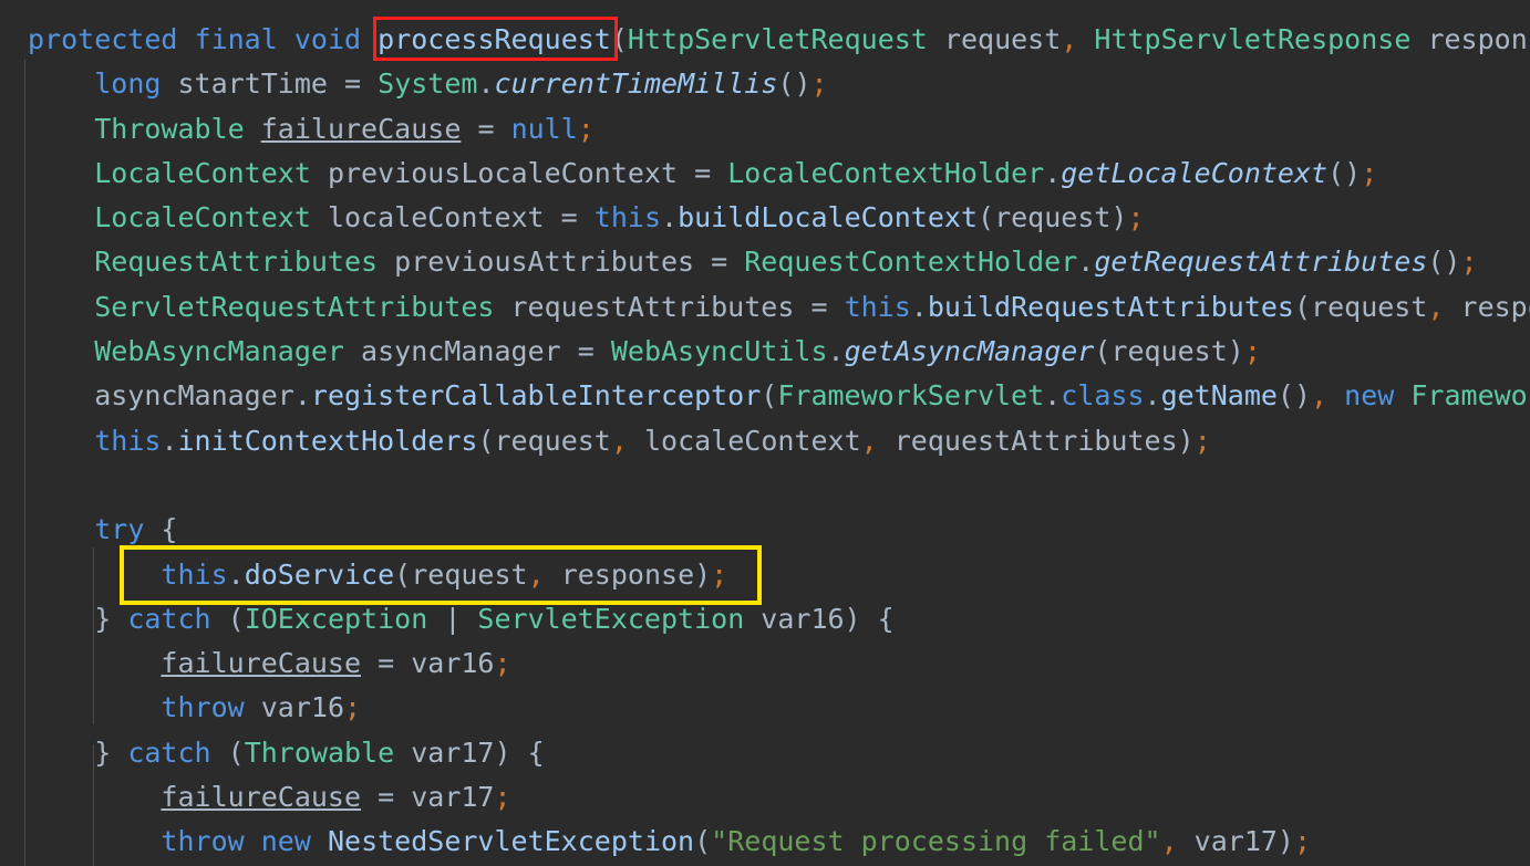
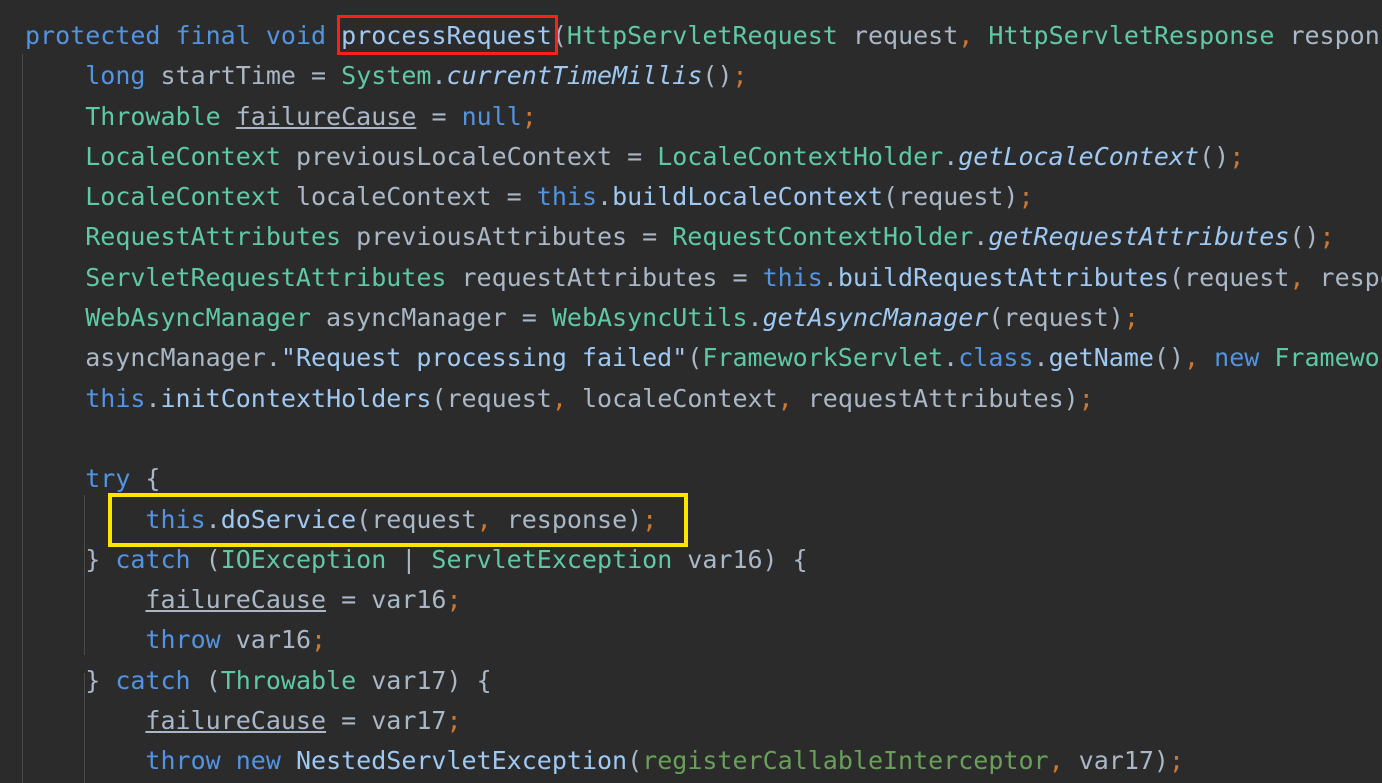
  protected final void processRequest(HttpServletRequest request, HttpServletResponse respon
  long startTime = System.currentTimeMillis();
  Throwable failureCause = null;
  LocaleContext previousLocaleContext = LocaleContextHolder.getLocaleContext();
  LocaleContext localeContext = this.buildLocaleContext(request);
  RequestAttributes previousAttributes = RequestContextHolder.getRequestAttributes();
  ServletRequestAttributes requestAttributes = this.buildRequestAttributes(request, resp
  WebAsyncManager asyncManager = WebAsyncUtils.getAsyncManager(request);
- asyncManager.registerCallableInterceptor(FrameworkServlet.class.getName(), new Framewo
+ asyncManager."Request processing failed"(FrameworkServlet.class.getName(), new Framewo
  this.initContextHolders(request, localeContext, requestAttributes);
  try {
  this.doService(request, response);
  } catch (IOException | ServletException var16) {
  failureCause = var16;
  throw var16;
  } catch (Throwable var17) {
  failureCause = var17;
- throw new NestedServletException("Request processing failed", var17);
+ throw new NestedServletException(registerCallableInterceptor, var17);
